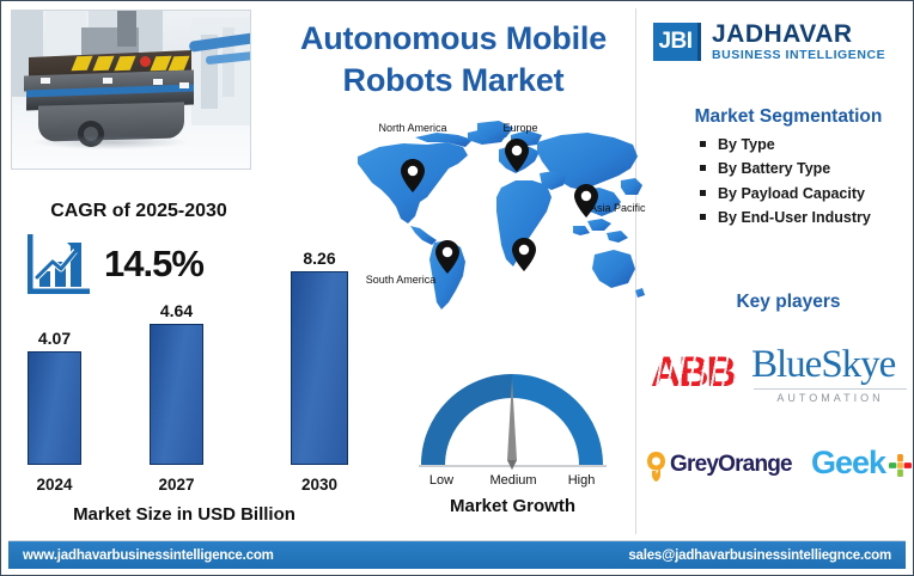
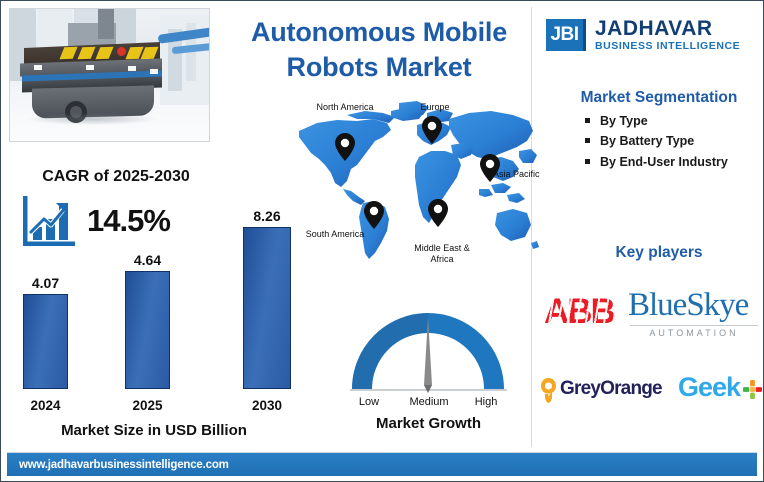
  Autonomous Mobile Robots Market
  JBI
  JADHAVAR
  BUSINESS INTELLIGENCE
  Market Segmentation
  By Type
  By Battery Type
- By Payload Capacity
  By End-User Industry
  Key players
  BlueSkye
  AUTOMATION
  GreyOrange
  Geek
  CAGR of 2025-2030
  14.5%
  4.07
  2024
  4.64
- 2027
+ 2025
  8.26
  2030
  Market Size in USD Billion
  North America
  Europe
  Asia Pacific
  South America
+ Middle East & Africa
  Low
  Medium
  High
  Market Growth
  www.jadhavarbusinessintelligence.com
- sales@jadhavarbusinessintelliegnce.com
